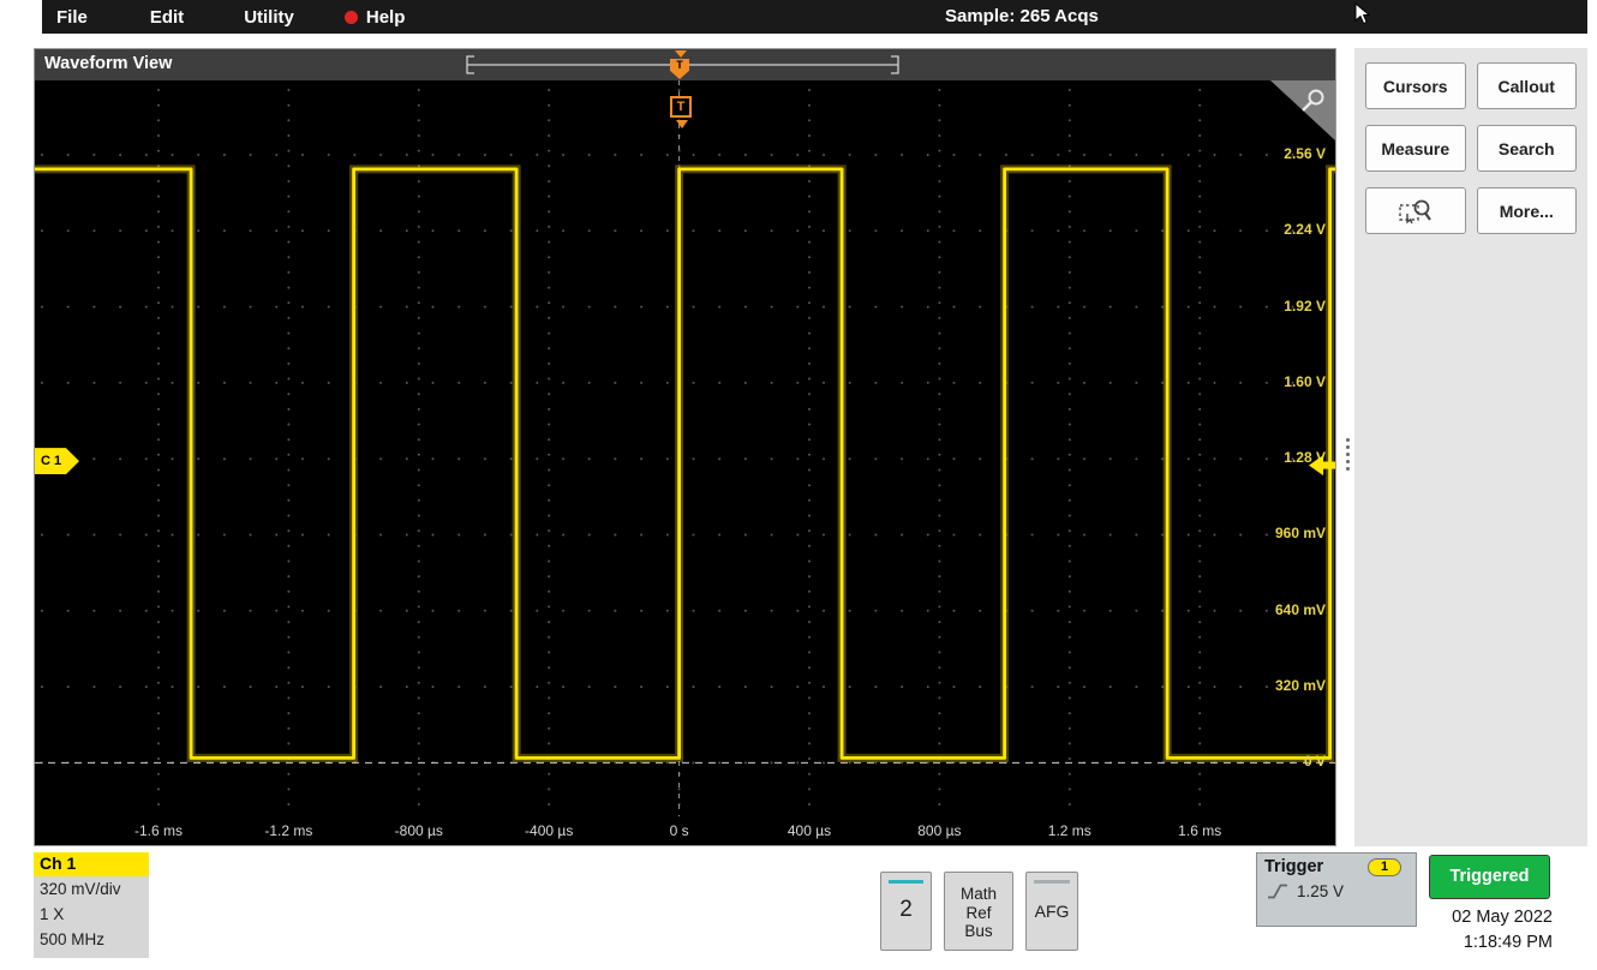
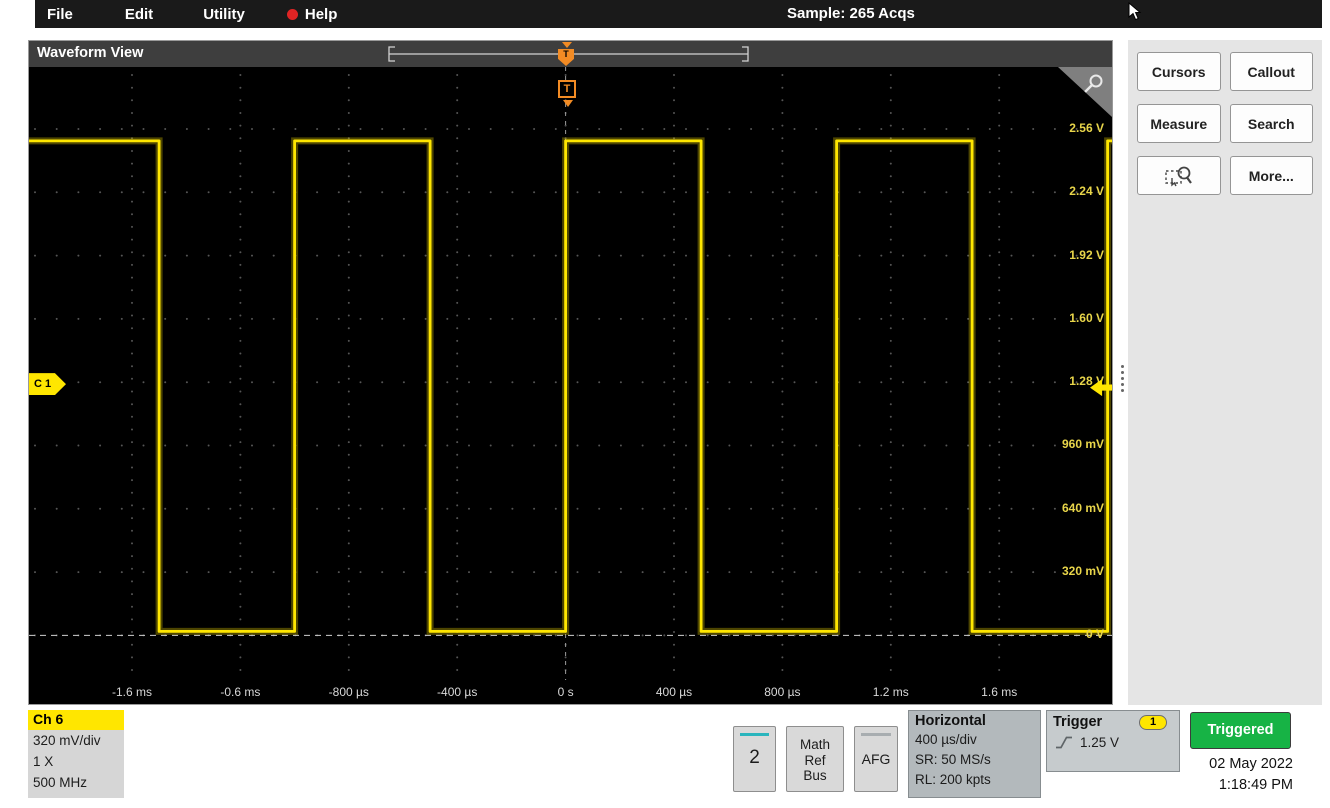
  File
  Edit
  Utility
  Help
  Sample: 265 Acqs
  Waveform View
  T
  T
  C 1
  2.56 V
  2.24 V
  1.92 V
  1.60 V
  1.28
  960 mV
  640 mV
  320 mV
  0 V
  -1.6 ms
- -1.2 ms
+ -0.6 ms
  -800 µs
  -400 µs
  0 s
  400 µs
  800 µs
  1.2 ms
  1.6 ms
  Cursors
  Callout
  Measure
  Search
  More...
- Ch 1
+ Ch 6
  320 mV/div
  1 X
  500 MHz
  2
  Math
  Ref
  Bus
  AFG
+ Horizontal
+ 400 µs/div
+ SR: 50 MS/s
+ RL: 200 kpts
  Trigger
  1
  1.25 V
  Triggered
  02 May 2022
  1:18:49 PM
